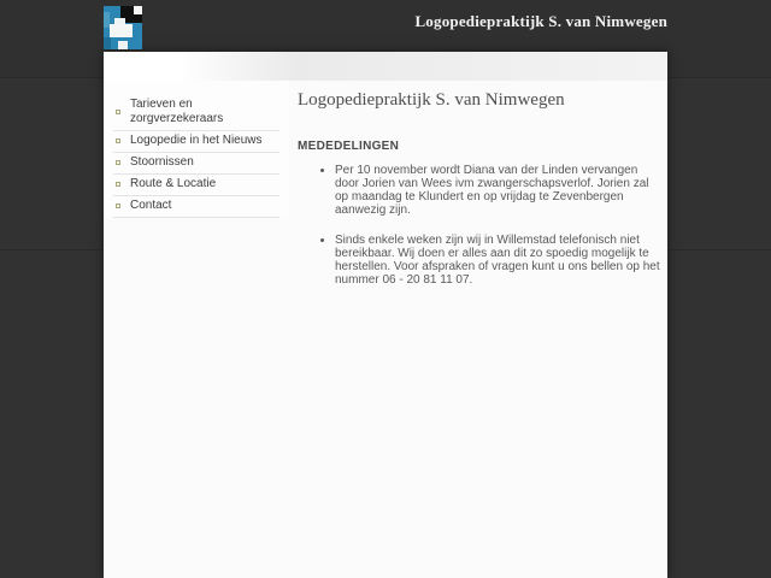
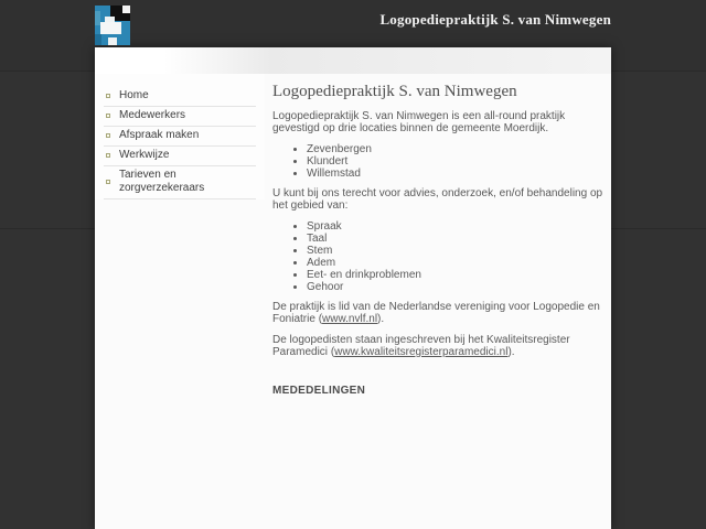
  Logopediepraktijk S. van Nimwegen
+ Home
+ Medewerkers
+ Afspraak maken
+ Werkwijze
  Tarieven en zorgverzekeraars
- Logopedie in het Nieuws
- Stoornissen
- Route & Locatie
- Contact
  Logopediepraktijk S. van Nimwegen
+ Logopediepraktijk S. van Nimwegen is een all-round praktijk gevestigd op drie locaties binnen de gemeente Moerdijk.
+ Zevenbergen
+ Klundert
+ Willemstad
+ U kunt bij ons terecht voor advies, onderzoek, en/of behandeling op het gebied van:
+ Spraak
+ Taal
+ Stem
+ Adem
+ Eet- en drinkproblemen
+ Gehoor
+ De praktijk is lid van de Nederlandse vereniging voor Logopedie en Foniatrie (www.nvlf.nl).
+ De logopedisten staan ingeschreven bij het Kwaliteitsregister Paramedici (www.kwaliteitsregisterparamedici.nl).
  MEDEDELINGEN
- Per 10 november wordt Diana van der Linden vervangen door Jorien van Wees ivm zwangerschapsverlof. Jorien zal op maandag te Klundert en op vrijdag te Zevenbergen aanwezig zijn.
- Sinds enkele weken zijn wij in Willemstad telefonisch niet bereikbaar. Wij doen er alles aan dit zo spoedig mogelijk te herstellen. Voor afspraken of vragen kunt u ons bellen op het nummer 06 - 20 81 11 07.
